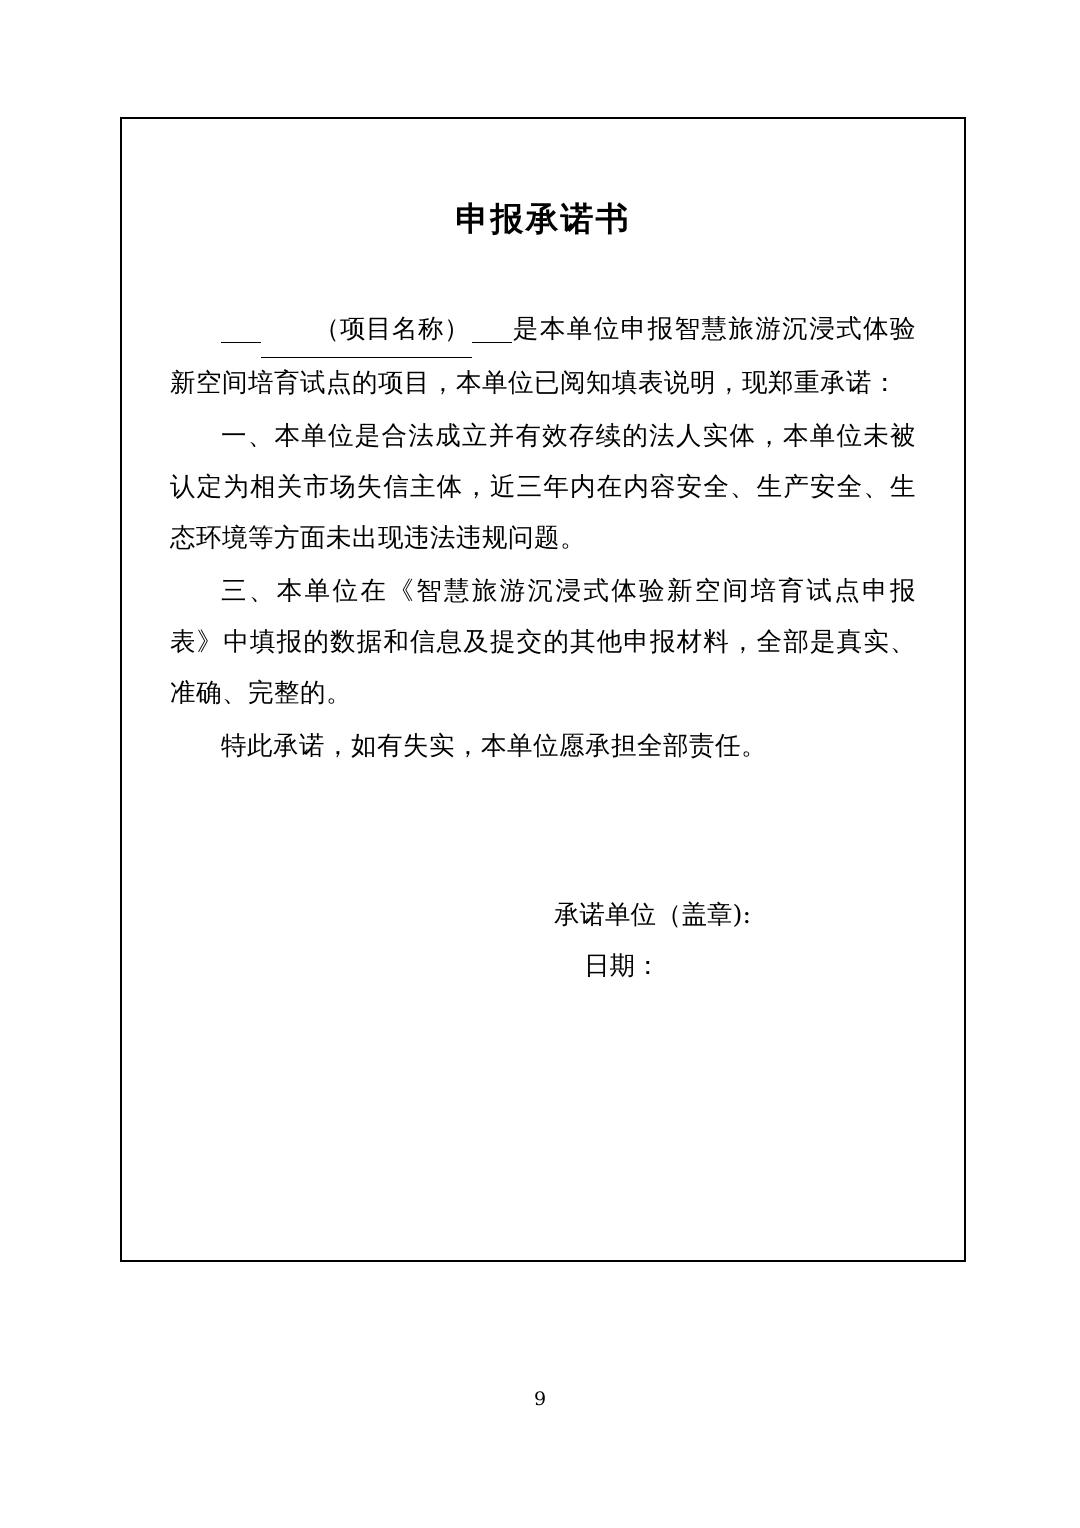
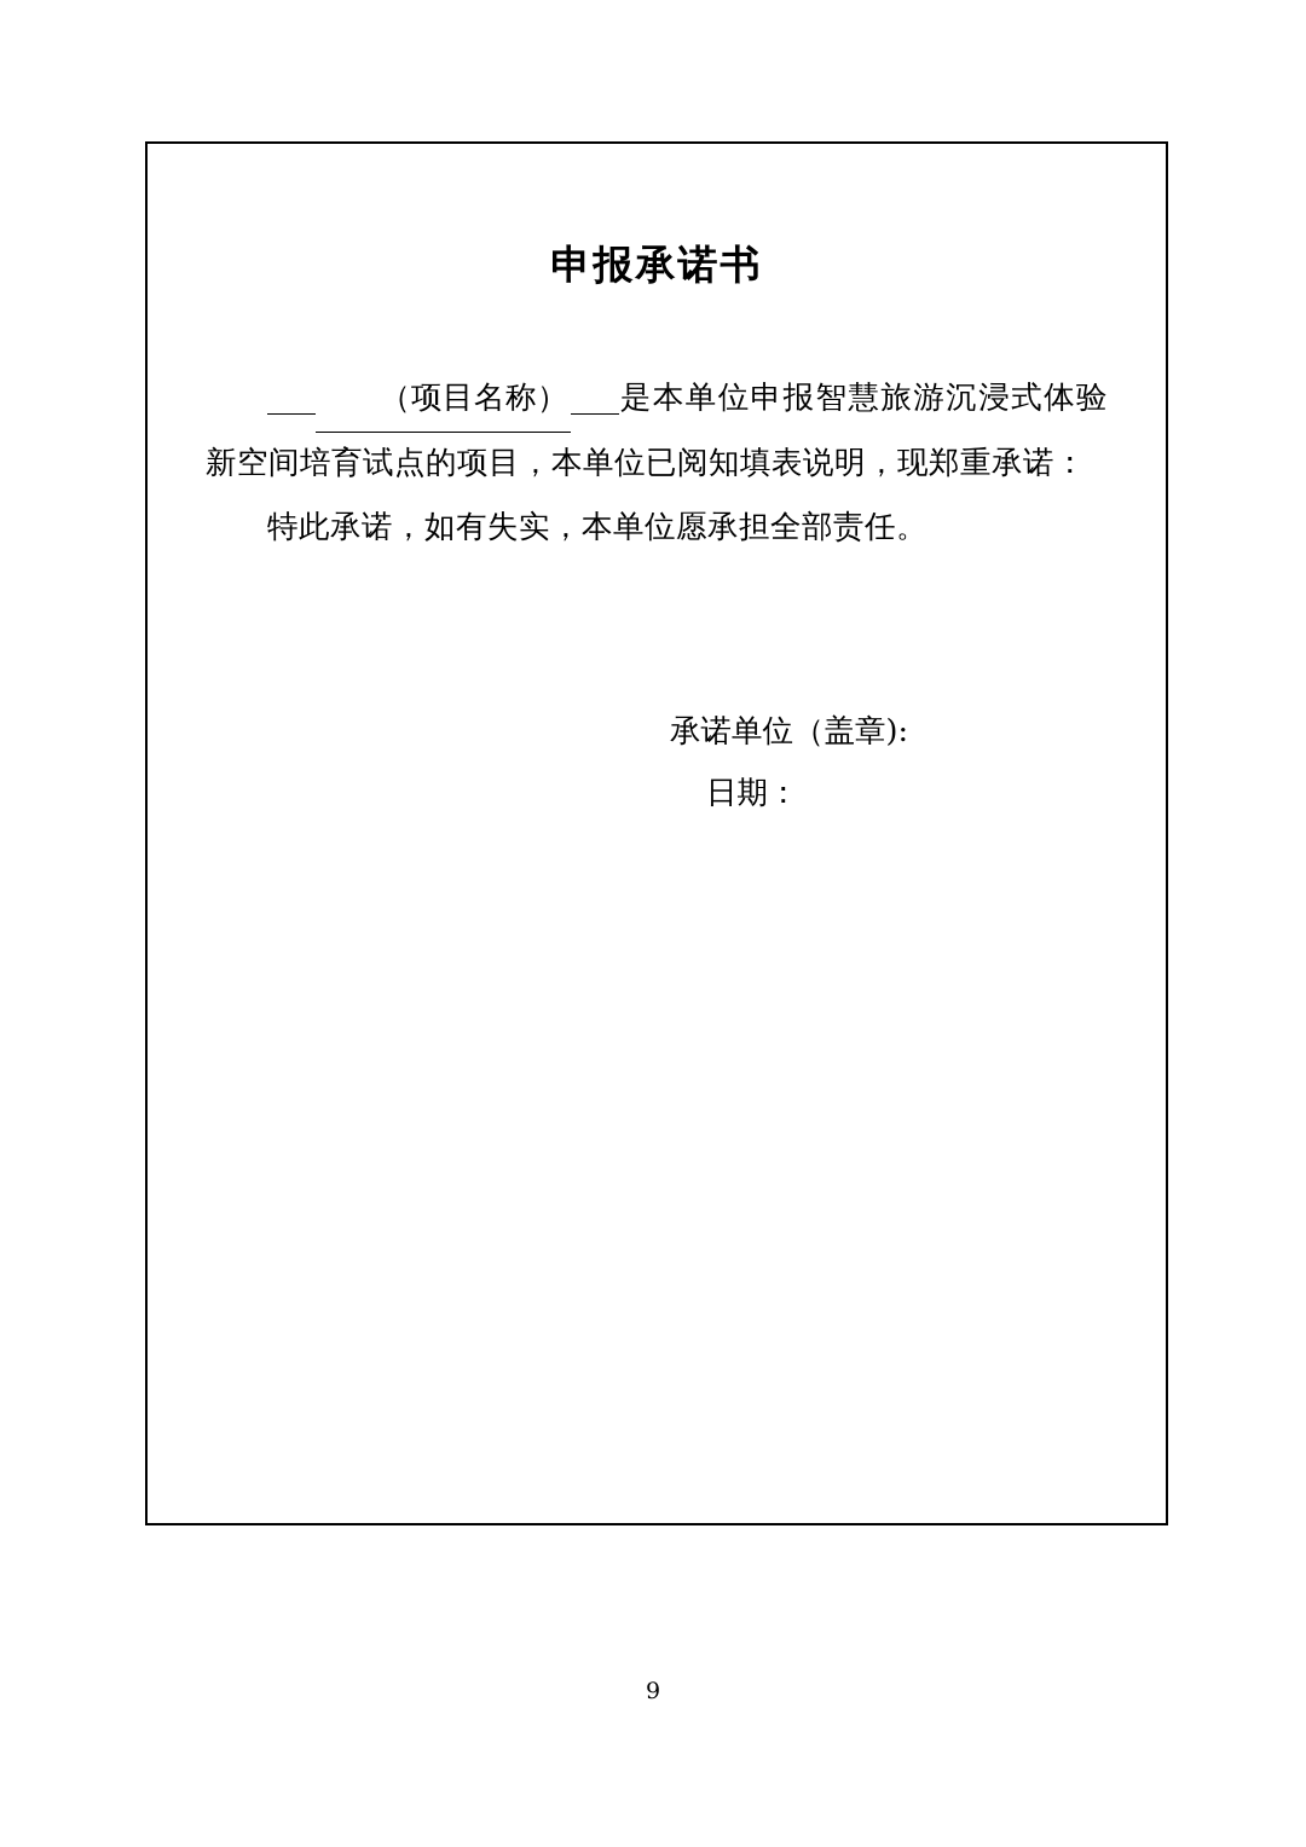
  申报承诺书
  （项目名称） 是本单位申报智慧旅游沉浸式体验新空间培育试点的项目，本单位已阅知填表说明，现郑重承诺：
- 一、本单位是合法成立并有效存续的法人实体，本单位未被认定为相关市场失信主体，近三年内在内容安全、生产安全、生态环境等方面未出现违法违规问题。
- 三、本单位在《智慧旅游沉浸式体验新空间培育试点申报表》中填报的数据和信息及提交的其他申报材料，全部是真实、准确、完整的。
  特此承诺，如有失实，本单位愿承担全部责任。
  承诺单位（盖章):
  日期：
  9
